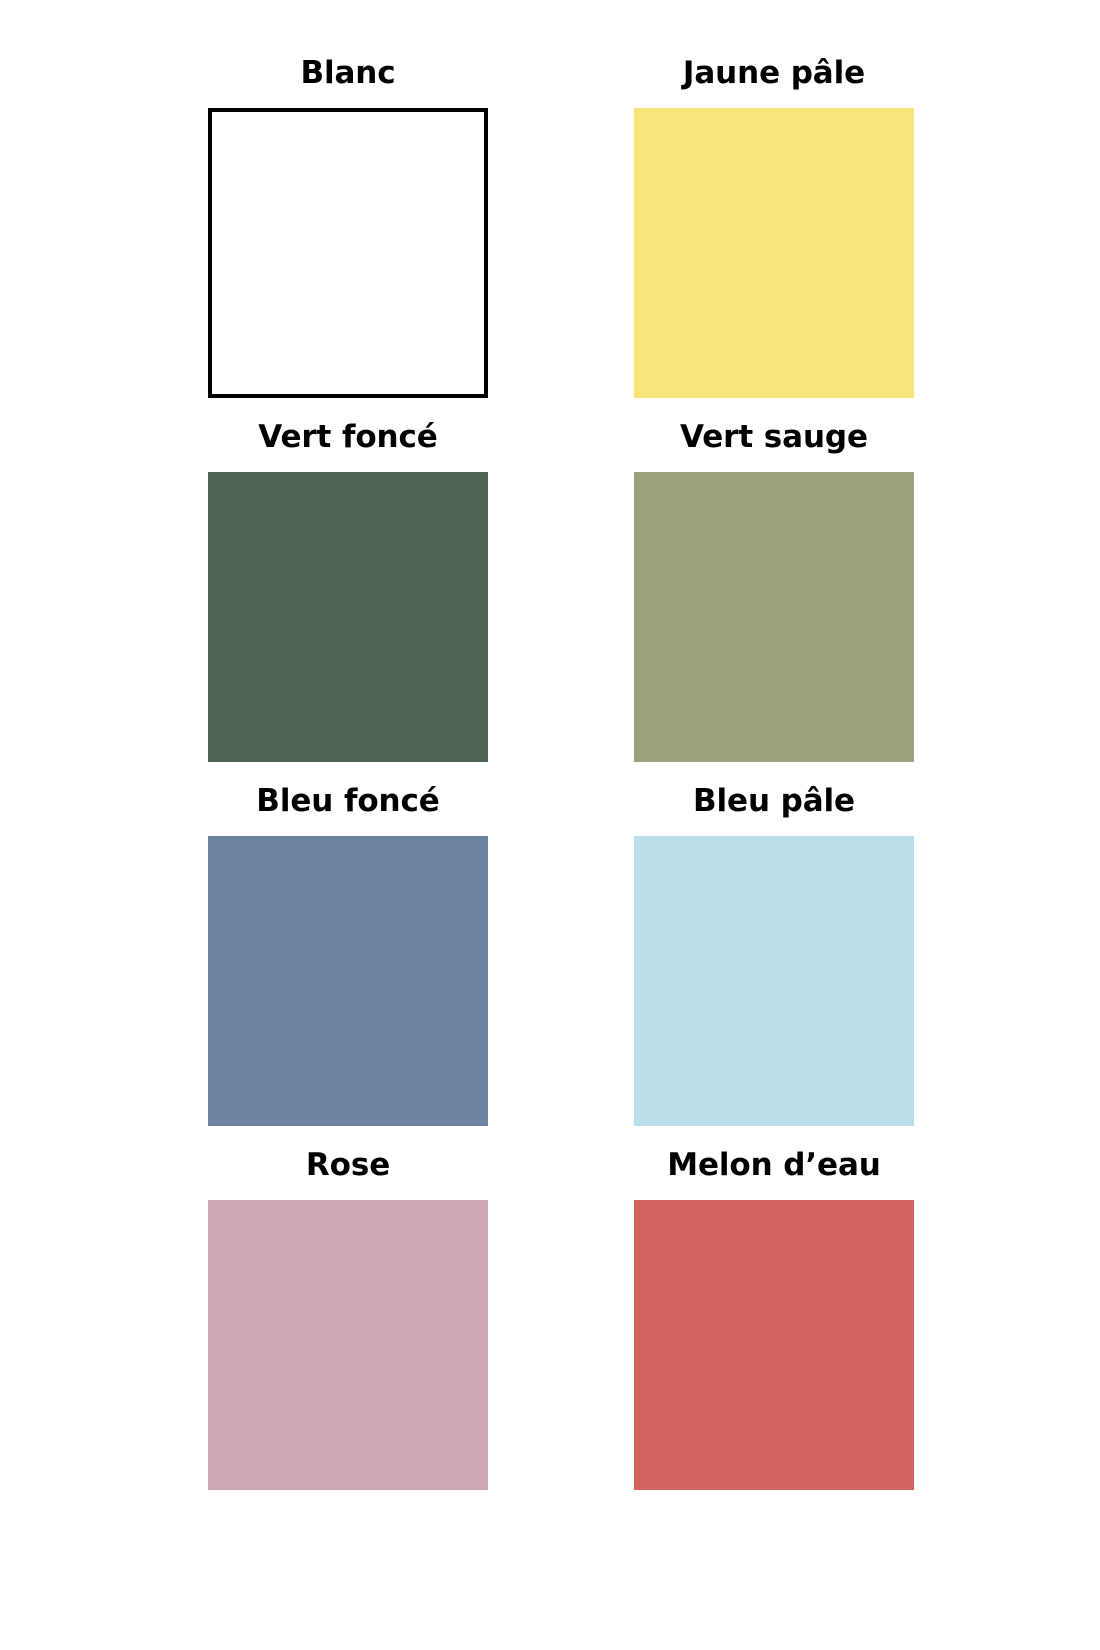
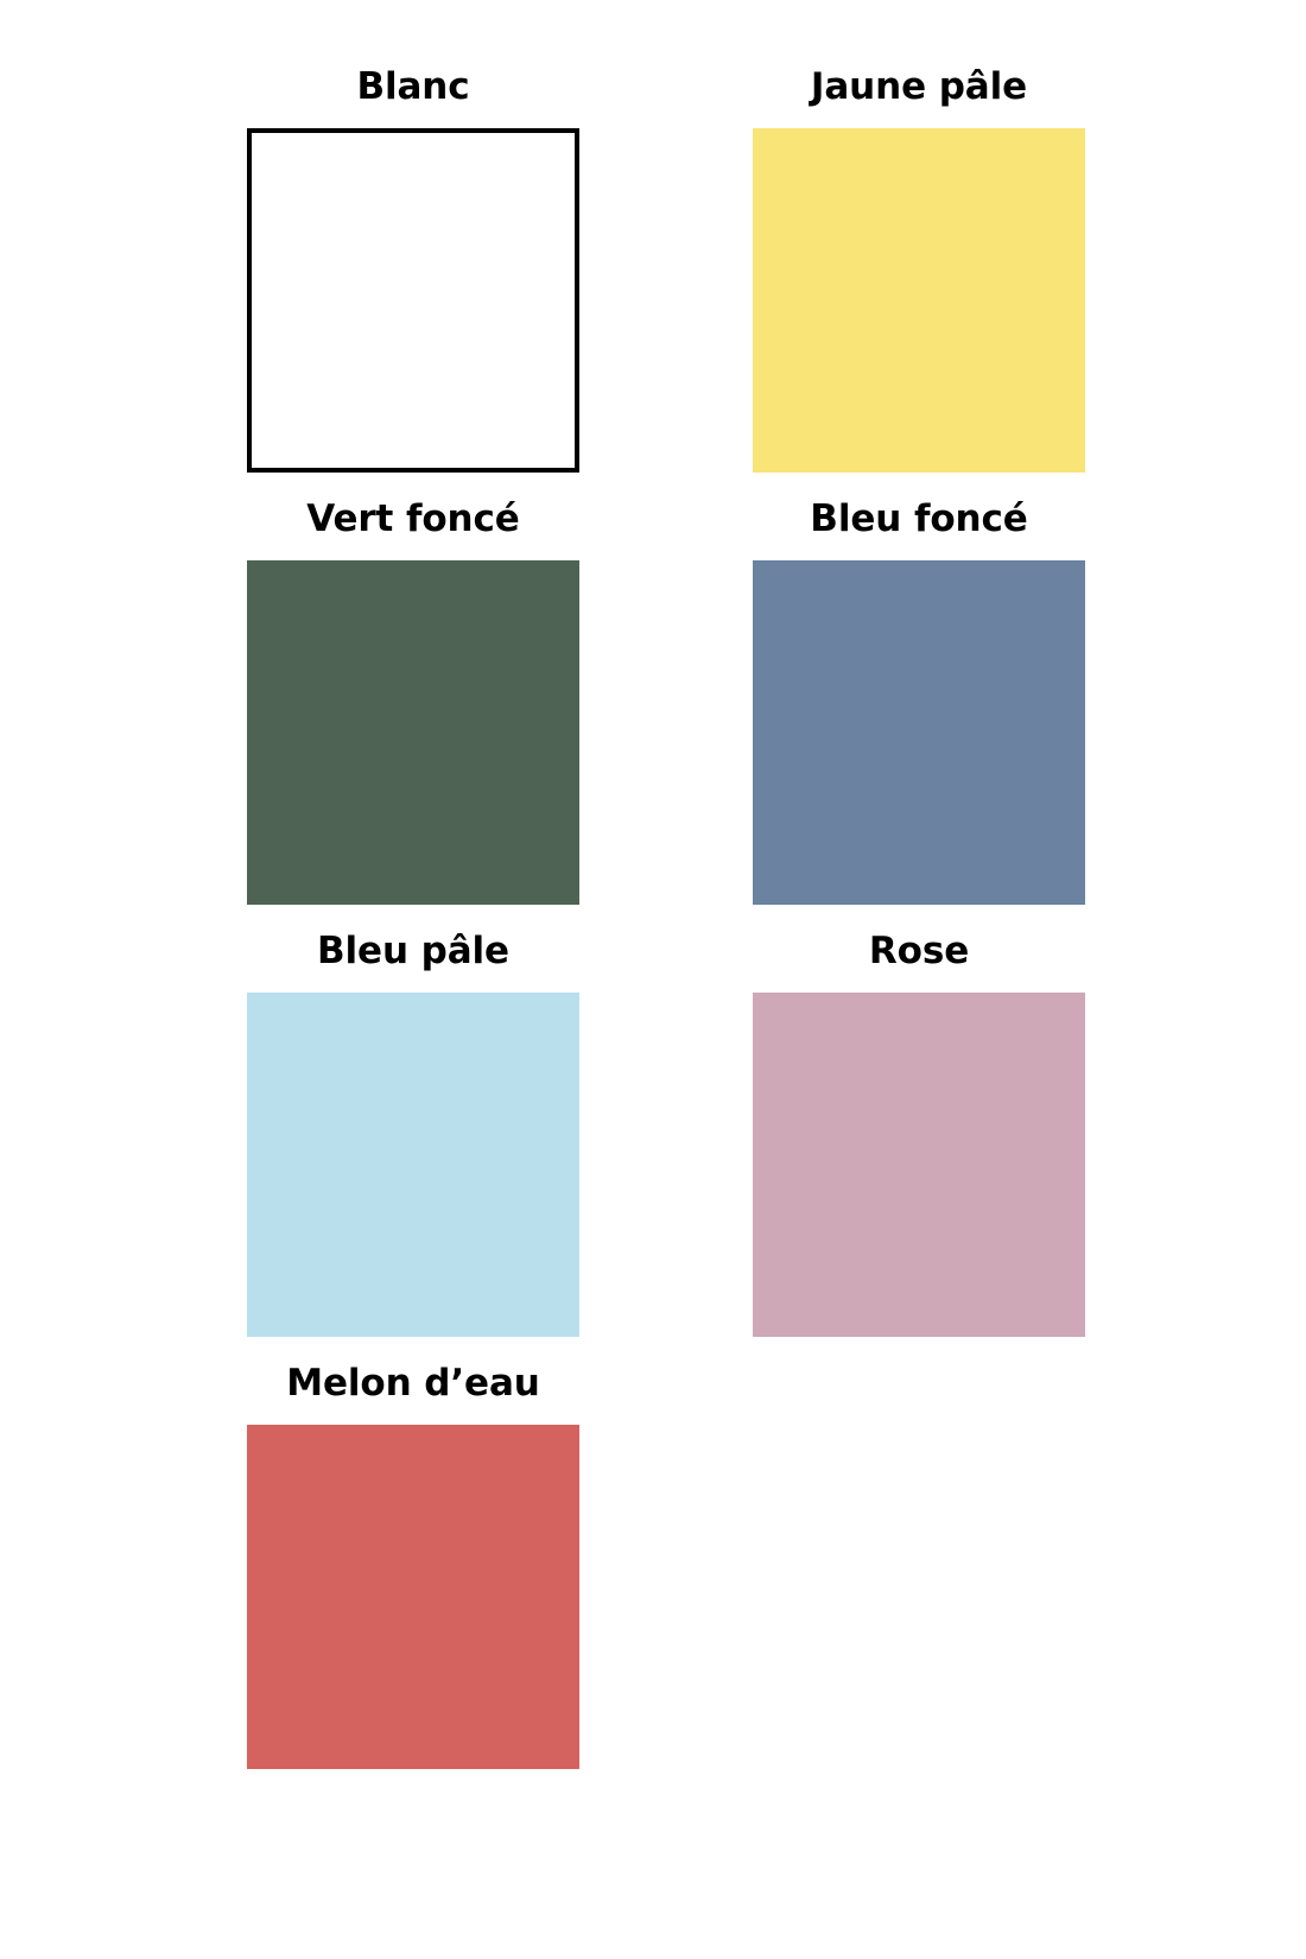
  Blanc
  Jaune pâle
  Vert foncé
- Vert sauge
  Bleu foncé
  Bleu pâle
  Rose
  Melon d’eau
